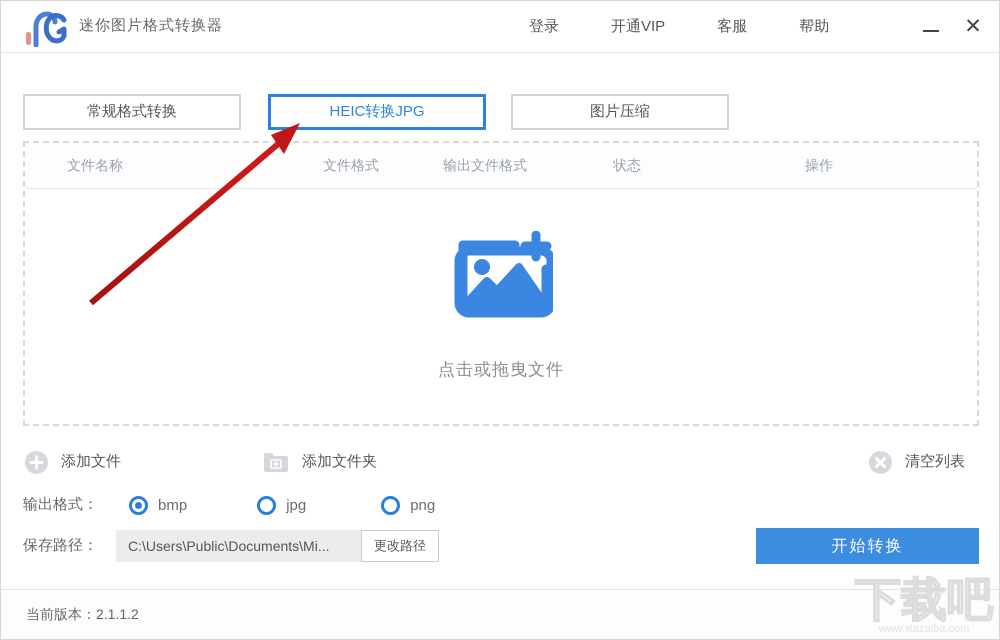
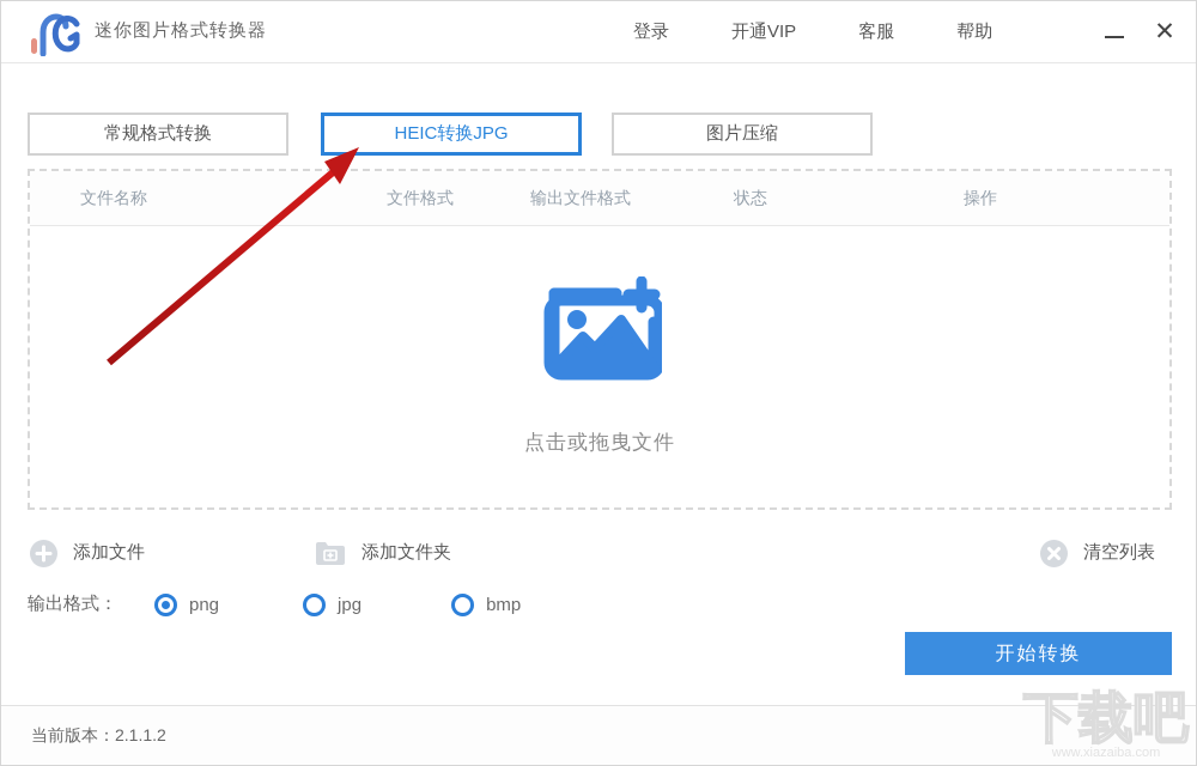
  迷你图片格式转换器
  登录
  开通VIP
  客服
  帮助
  ✕
  常规格式转换
  HEIC转换JPG
  图片压缩
  文件名称
  文件格式
  输出文件格式
  状态
  操作
  点击或拖曳文件
  添加文件
  添加文件夹
  清空列表
  输出格式：
- bmp
+ png
  jpg
- png
+ bmp
- 保存路径：
- C:\Users\Public\Documents\Mi...
- 更改路径
  开始转换
  当前版本：2.1.1.2
  下载吧
  www.xiazaiba.com
